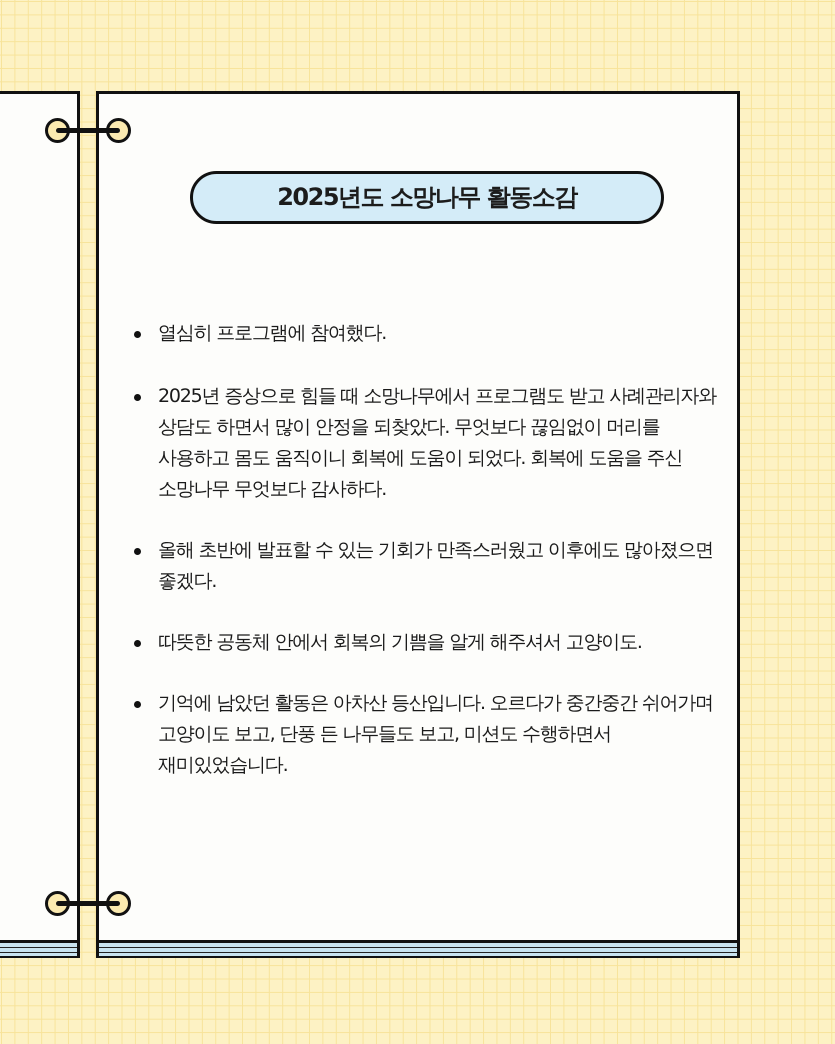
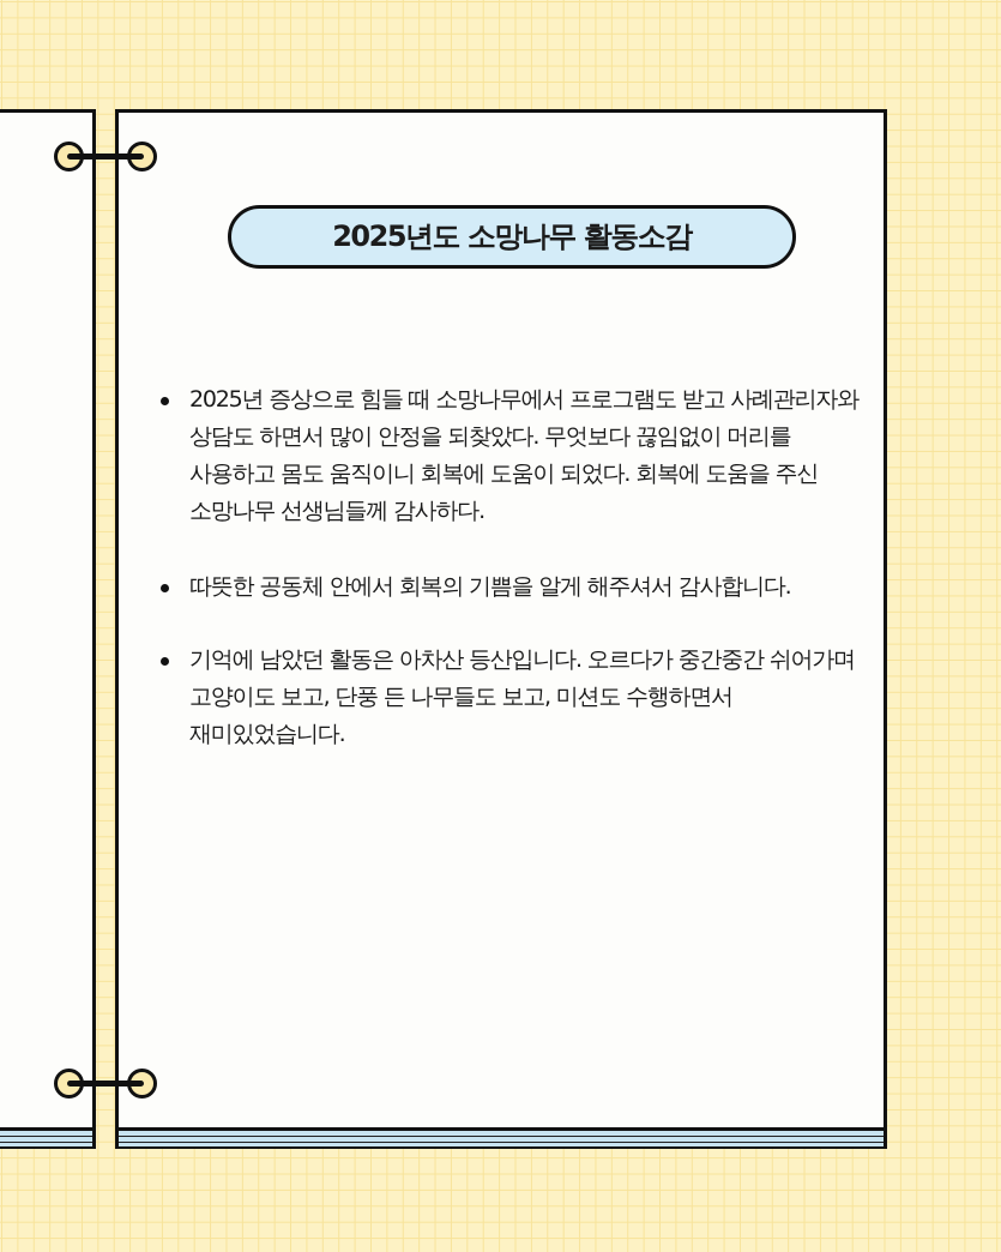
  2025년도 소망나무 활동소감
- 열심히 프로그램에 참여했다.
- 2025년 증상으로 힘들 때 소망나무에서 프로그램도 받고 사례관리자와 상담도 하면서 많이 안정을 되찾았다. 무엇보다 끊임없이 머리를 사용하고 몸도 움직이니 회복에 도움이 되었다. 회복에 도움을 주신 소망나무 무엇보다 감사하다.
+ 2025년 증상으로 힘들 때 소망나무에서 프로그램도 받고 사례관리자와 상담도 하면서 많이 안정을 되찾았다. 무엇보다 끊임없이 머리를 사용하고 몸도 움직이니 회복에 도움이 되었다. 회복에 도움을 주신 소망나무 선생님들께 감사하다.
- 올해 초반에 발표할 수 있는 기회가 만족스러웠고 이후에도 많아졌으면 좋겠다.
- 따뜻한 공동체 안에서 회복의 기쁨을 알게 해주셔서 고양이도.
+ 따뜻한 공동체 안에서 회복의 기쁨을 알게 해주셔서 감사합니다.
  기억에 남았던 활동은 아차산 등산입니다. 오르다가 중간중간 쉬어가며 고양이도 보고, 단풍 든 나무들도 보고, 미션도 수행하면서 재미있었습니다.
